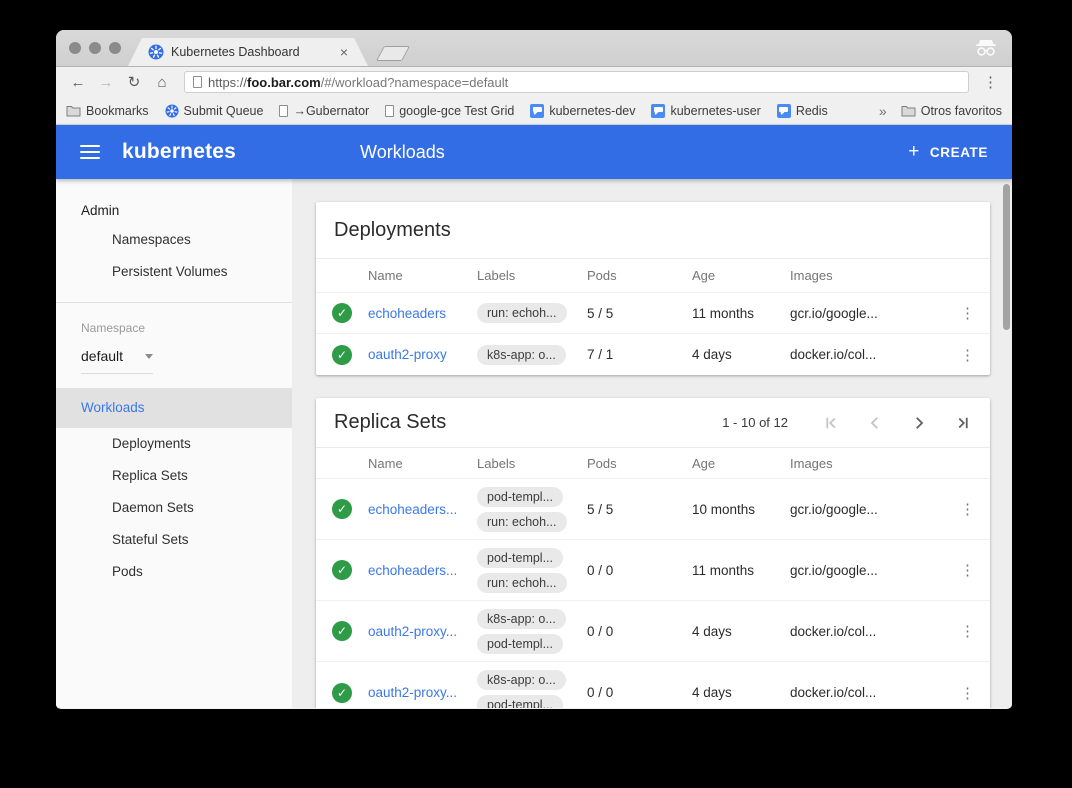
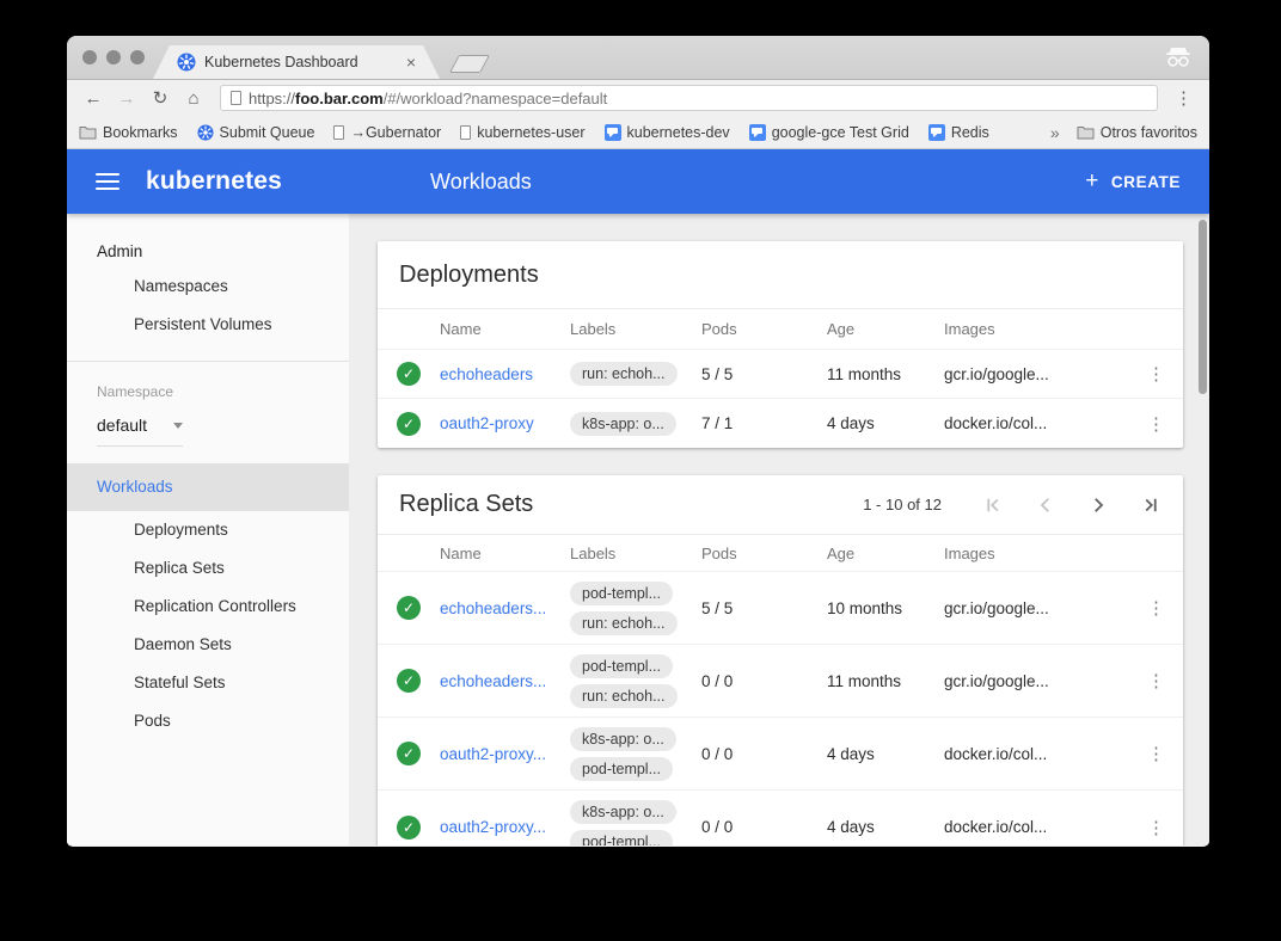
  Kubernetes Dashboard
  ×
  ←
  →
  ↻
  ⌂
  https://foo.bar.com/#/workload?namespace=default
  ⋮
  Bookmarks
  Submit Queue
  →Gubernator
- google-gce Test Grid
+ kubernetes-user
  kubernetes-dev
- kubernetes-user
+ google-gce Test Grid
  Redis
  »
  Otros favoritos
  kubernetes
  Workloads
  +
  CREATE
  Admin
  Namespaces
  Persistent Volumes
  Namespace
  default
  Workloads
  Deployments
  Replica Sets
+ Replication Controllers
  Daemon Sets
  Stateful Sets
  Pods
  Deployments
  Name
  Labels
  Pods
  Age
  Images
  ✓
  echoheaders
  run: echoh...
  5 / 5
  11 months
  gcr.io/google...
  ⋮
  ✓
  oauth2-proxy
  k8s-app: o...
  7 / 1
  4 days
  docker.io/col...
  ⋮
  Replica Sets
  1 - 10 of 12
  Name
  Labels
  Pods
  Age
  Images
  ✓
  echoheaders...
  pod-templ...
  run: echoh...
  5 / 5
  10 months
  gcr.io/google...
  ⋮
  ✓
  echoheaders...
  pod-templ...
  run: echoh...
  0 / 0
  11 months
  gcr.io/google...
  ⋮
  ✓
  oauth2-proxy...
  k8s-app: o...
  pod-templ...
  0 / 0
  4 days
  docker.io/col...
  ⋮
  ✓
  oauth2-proxy...
  k8s-app: o...
  pod-templ...
  0 / 0
  4 days
  docker.io/col...
  ⋮
